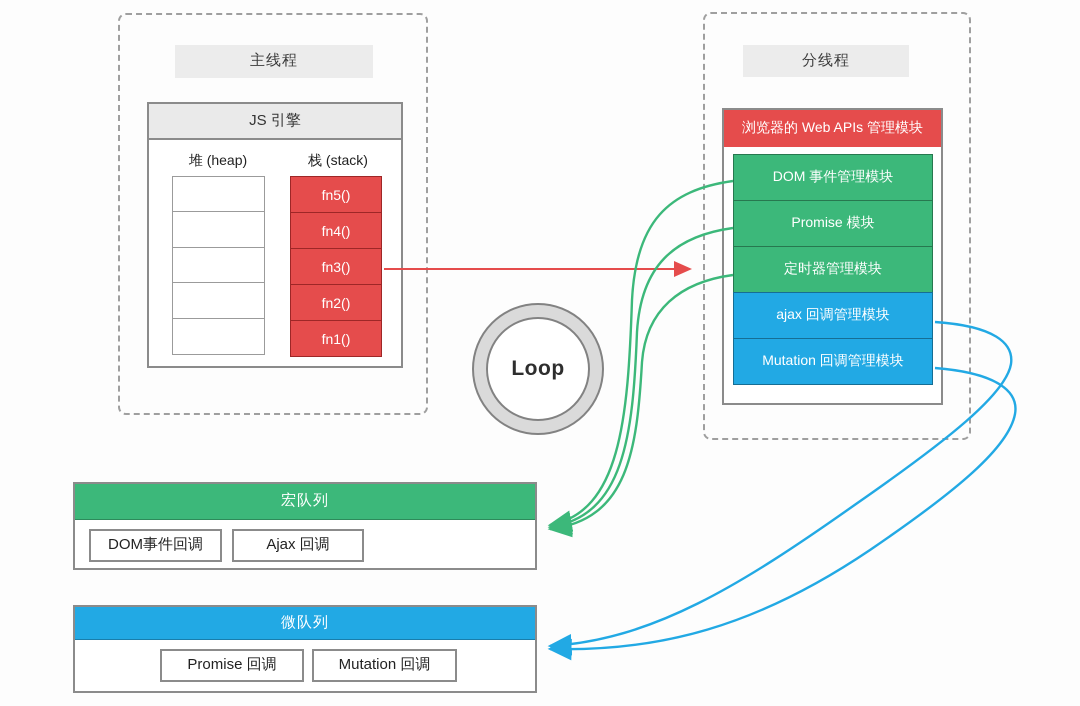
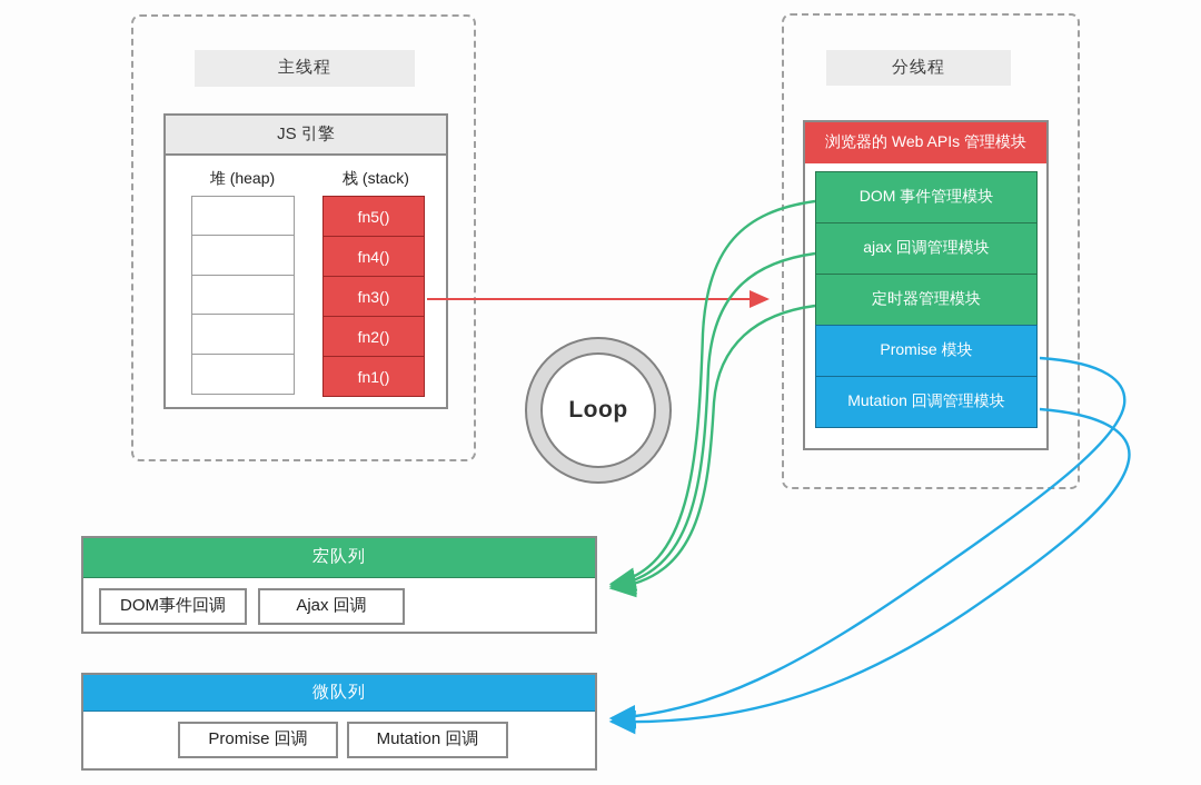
  主线程
  JS 引擎
  堆 (heap)
  栈 (stack)
  fn5()
  fn4()
  fn3()
  fn2()
  fn1()
  Loop
  分线程
  浏览器的 Web APIs 管理模块
  DOM 事件管理模块
- Promise 模块
+ ajax 回调管理模块
  定时器管理模块
- ajax 回调管理模块
+ Promise 模块
  Mutation 回调管理模块
  宏队列
  DOM事件回调
  Ajax 回调
  微队列
  Promise 回调
  Mutation 回调
